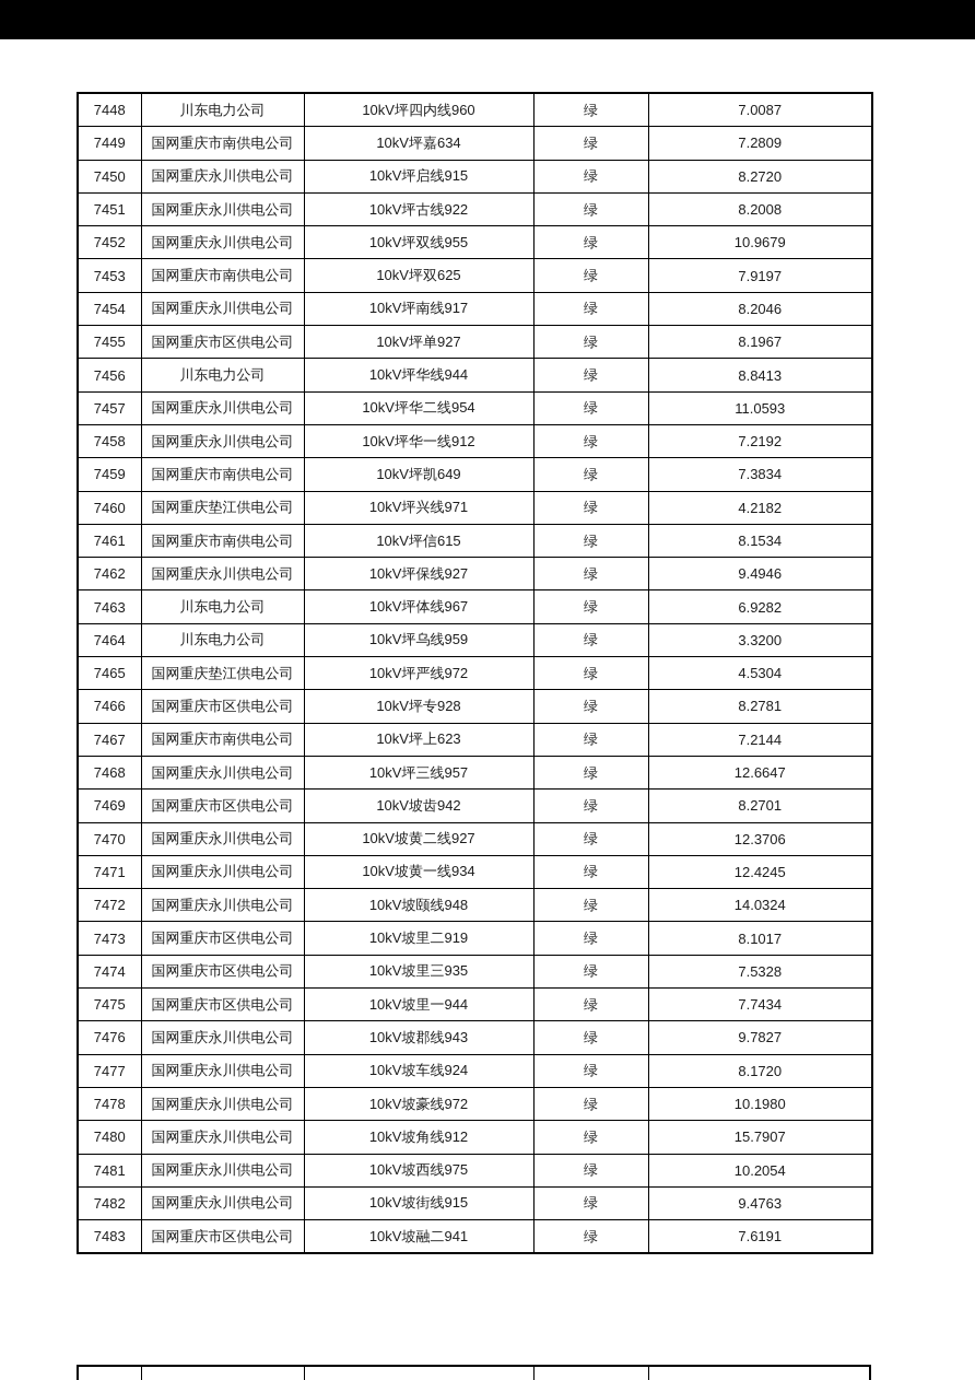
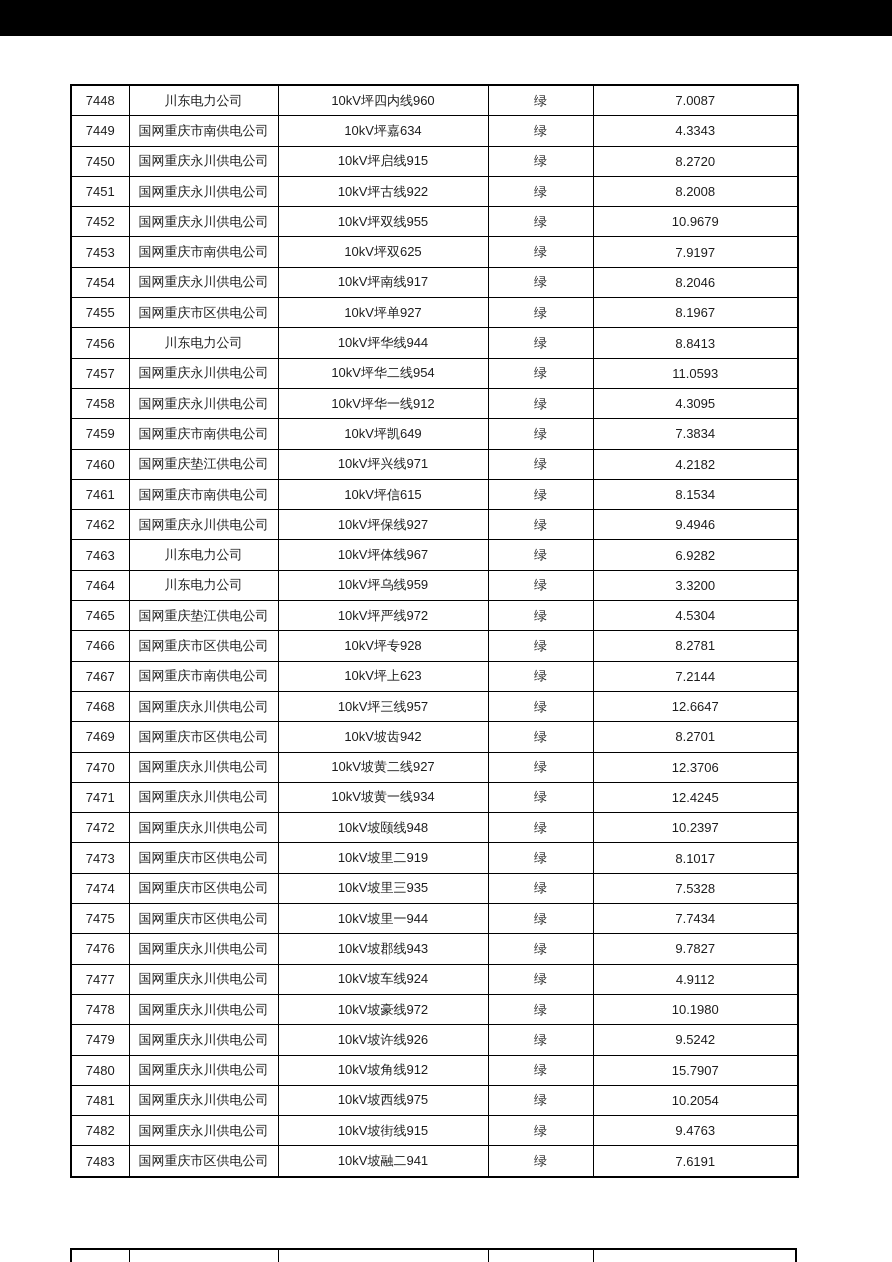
  7448	川东电力公司	10kV坪四内线960	绿	7.0087
- 7449	国网重庆市南供电公司	10kV坪嘉634	绿	7.2809
+ 7449	国网重庆市南供电公司	10kV坪嘉634	绿	4.3343
  7450	国网重庆永川供电公司	10kV坪启线915	绿	8.2720
  7451	国网重庆永川供电公司	10kV坪古线922	绿	8.2008
  7452	国网重庆永川供电公司	10kV坪双线955	绿	10.9679
  7453	国网重庆市南供电公司	10kV坪双625	绿	7.9197
  7454	国网重庆永川供电公司	10kV坪南线917	绿	8.2046
  7455	国网重庆市区供电公司	10kV坪单927	绿	8.1967
  7456	川东电力公司	10kV坪华线944	绿	8.8413
  7457	国网重庆永川供电公司	10kV坪华二线954	绿	11.0593
- 7458	国网重庆永川供电公司	10kV坪华一线912	绿	7.2192
+ 7458	国网重庆永川供电公司	10kV坪华一线912	绿	4.3095
  7459	国网重庆市南供电公司	10kV坪凯649	绿	7.3834
  7460	国网重庆垫江供电公司	10kV坪兴线971	绿	4.2182
  7461	国网重庆市南供电公司	10kV坪信615	绿	8.1534
  7462	国网重庆永川供电公司	10kV坪保线927	绿	9.4946
  7463	川东电力公司	10kV坪体线967	绿	6.9282
  7464	川东电力公司	10kV坪乌线959	绿	3.3200
  7465	国网重庆垫江供电公司	10kV坪严线972	绿	4.5304
  7466	国网重庆市区供电公司	10kV坪专928	绿	8.2781
  7467	国网重庆市南供电公司	10kV坪上623	绿	7.2144
  7468	国网重庆永川供电公司	10kV坪三线957	绿	12.6647
  7469	国网重庆市区供电公司	10kV坡齿942	绿	8.2701
  7470	国网重庆永川供电公司	10kV坡黄二线927	绿	12.3706
  7471	国网重庆永川供电公司	10kV坡黄一线934	绿	12.4245
- 7472	国网重庆永川供电公司	10kV坡颐线948	绿	14.0324
+ 7472	国网重庆永川供电公司	10kV坡颐线948	绿	10.2397
  7473	国网重庆市区供电公司	10kV坡里二919	绿	8.1017
  7474	国网重庆市区供电公司	10kV坡里三935	绿	7.5328
  7475	国网重庆市区供电公司	10kV坡里一944	绿	7.7434
  7476	国网重庆永川供电公司	10kV坡郡线943	绿	9.7827
- 7477	国网重庆永川供电公司	10kV坡车线924	绿	8.1720
+ 7477	国网重庆永川供电公司	10kV坡车线924	绿	4.9112
  7478	国网重庆永川供电公司	10kV坡豪线972	绿	10.1980
+ 7479	国网重庆永川供电公司	10kV坡许线926	绿	9.5242
  7480	国网重庆永川供电公司	10kV坡角线912	绿	15.7907
  7481	国网重庆永川供电公司	10kV坡西线975	绿	10.2054
  7482	国网重庆永川供电公司	10kV坡街线915	绿	9.4763
  7483	国网重庆市区供电公司	10kV坡融二941	绿	7.6191
